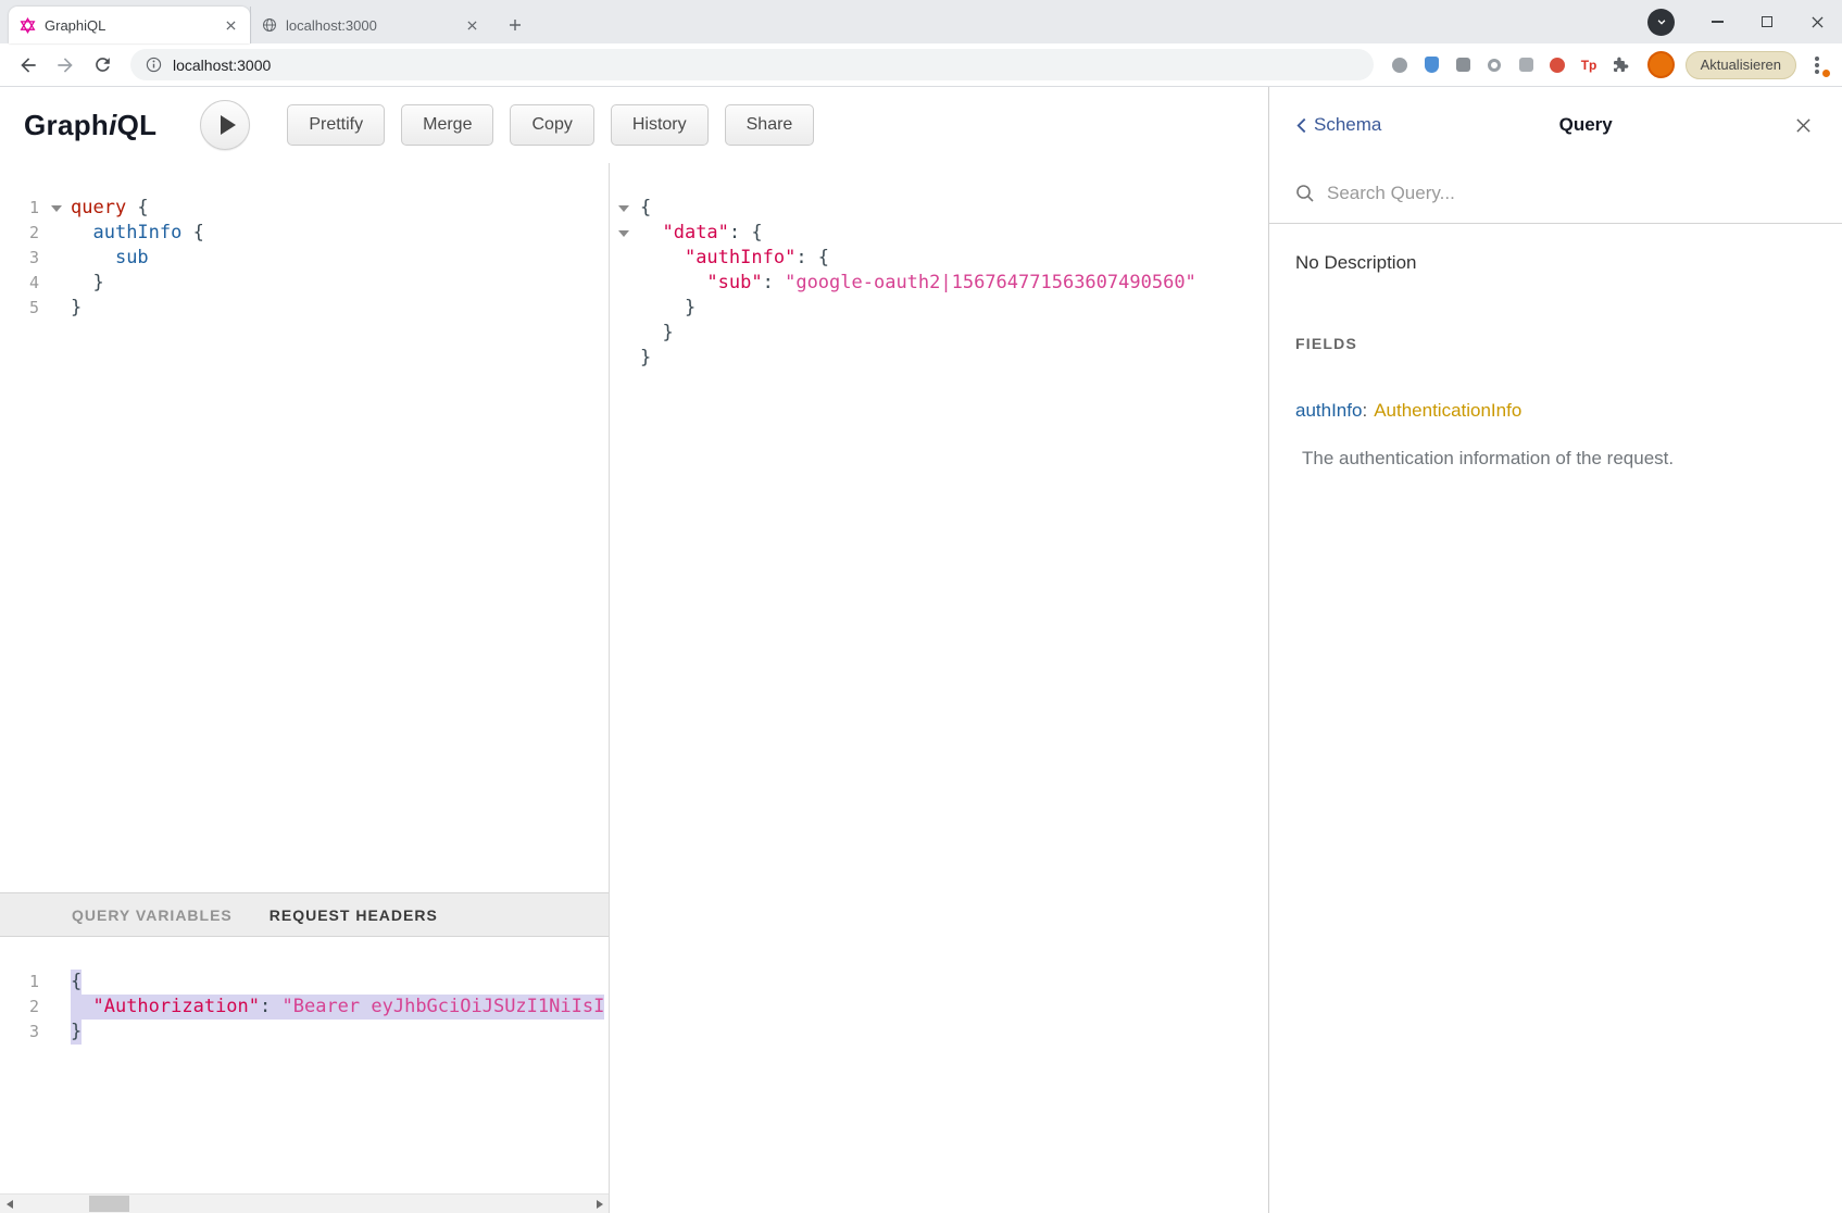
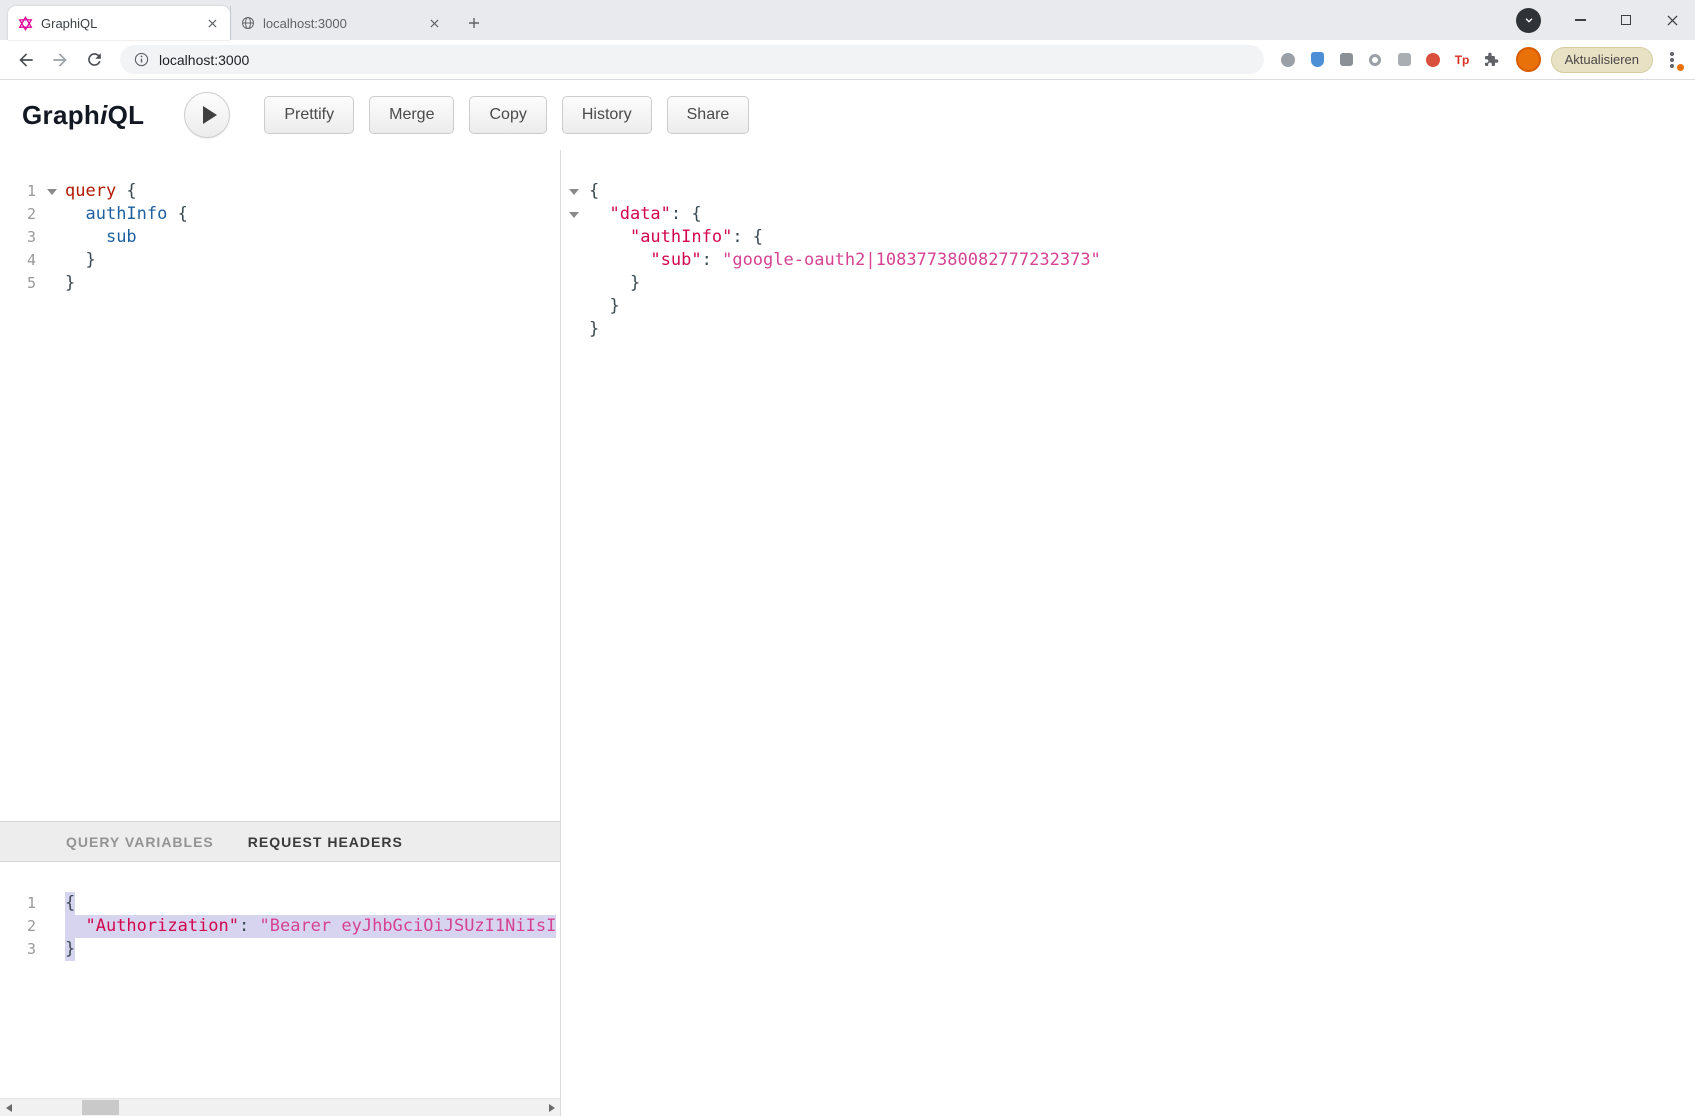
  GraphiQL
  localhost:3000
  localhost:3000
  Tp
  Aktualisieren
  GraphiQL
  Prettify
  Merge
  Copy
  History
  Share
  1
  query {
  2
  authInfo {
  3
  sub
  4
  }
  5
  }
  QUERY VARIABLES
  REQUEST HEADERS
  1
  {
  2
  "Authorization": "Bearer eyJhbGciOiJSUzI1NiIsI
  3
  }
  {
  "data": {
  "authInfo": {
- "sub": "google-oauth2|156764771563607490560"
+ "sub": "google-oauth2|108377380082777232373"
  }
  }
  }
- Schema
- Query
- Search Query...
- No Description
- FIELDS
- authInfo: AuthenticationInfo
- The authentication information of the request.
